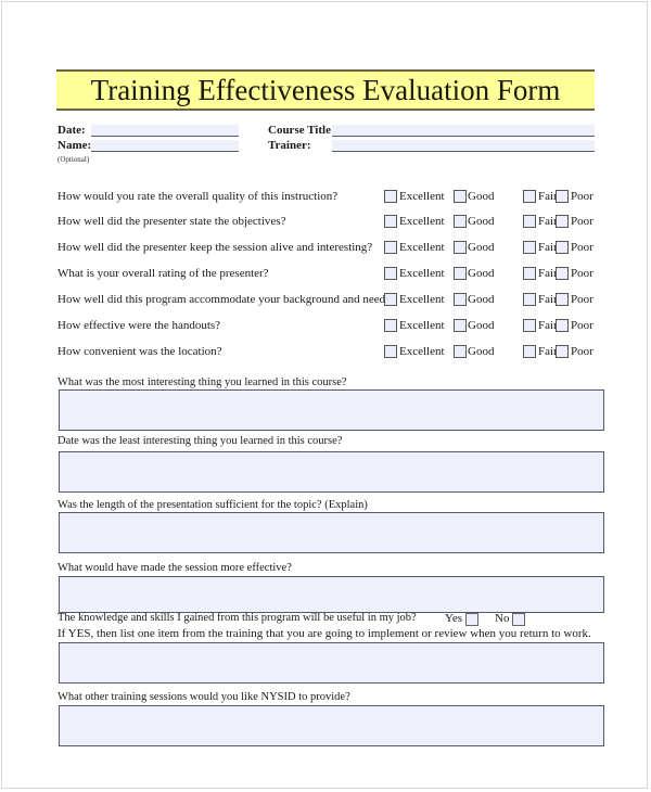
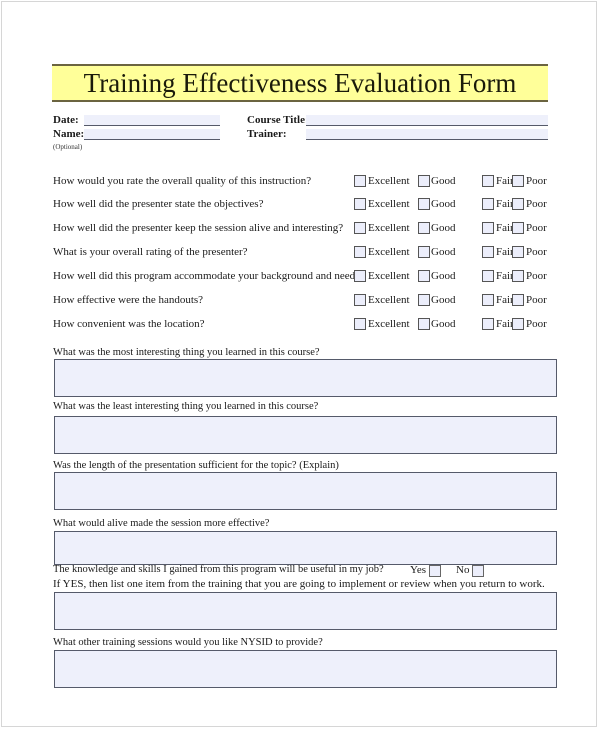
  Training Effectiveness Evaluation Form
  Date:
  Name:
  (Optional)
  Course Title
  Trainer:
  How would you rate the overall quality of this instruction?
  Excellent
  Good
  Fai
  Poor
  How well did the presenter state the objectives?
  Excellent
  Good
  Fai
  Poor
  How well did the presenter keep the session alive and interesting?
  Excellent
  Good
  Fai
  Poor
  What is your overall rating of the presenter?
  Excellent
  Good
  Fai
  Poor
  How well did this program accommodate your background and need
  Excellent
  Good
  Fai
  Poor
  How effective were the handouts?
  Excellent
  Good
  Fai
  Poor
  How convenient was the location?
  Excellent
  Good
  Fai
  Poor
  What was the most interesting thing you learned in this course?
- Date was the least interesting thing you learned in this course?
+ What was the least interesting thing you learned in this course?
  Was the length of the presentation sufficient for the topic? (Explain)
- What would have made the session more effective?
+ What would alive made the session more effective?
  The knowledge and skills I gained from this program will be useful in my job?
  Yes
  No
  If YES, then list one item from the training that you are going to implement or review when you return to work.
  What other training sessions would you like NYSID to provide?
